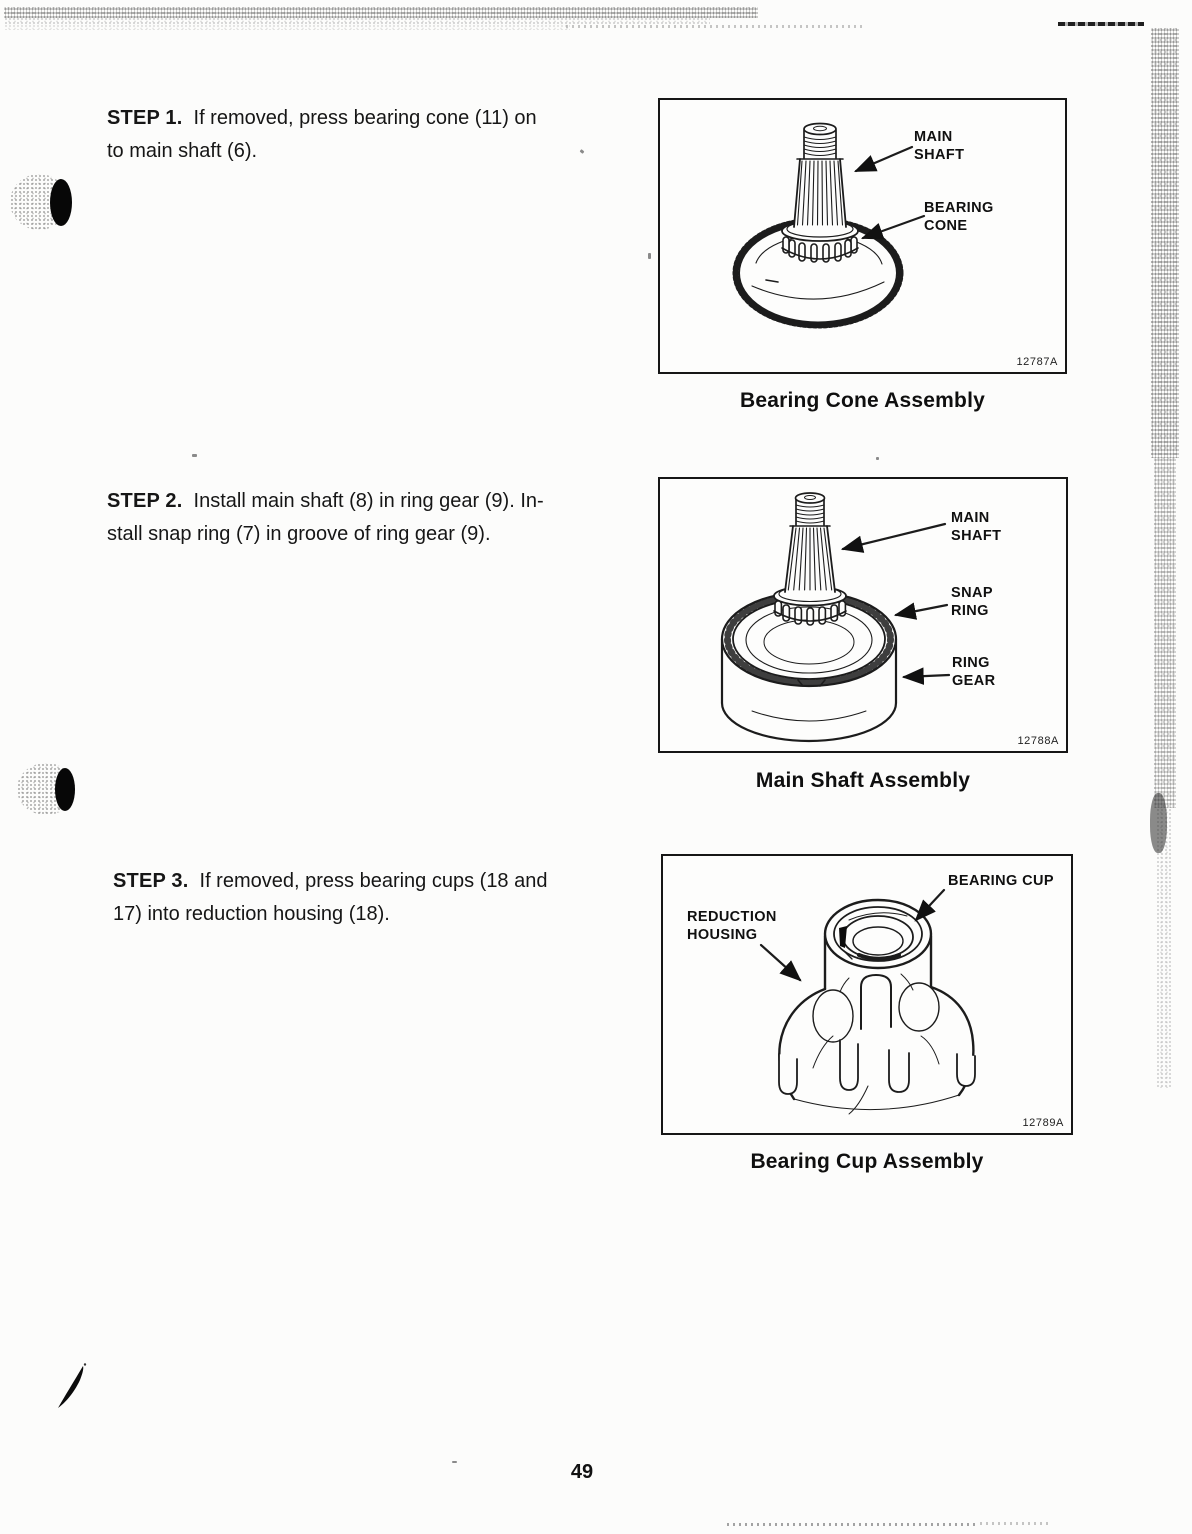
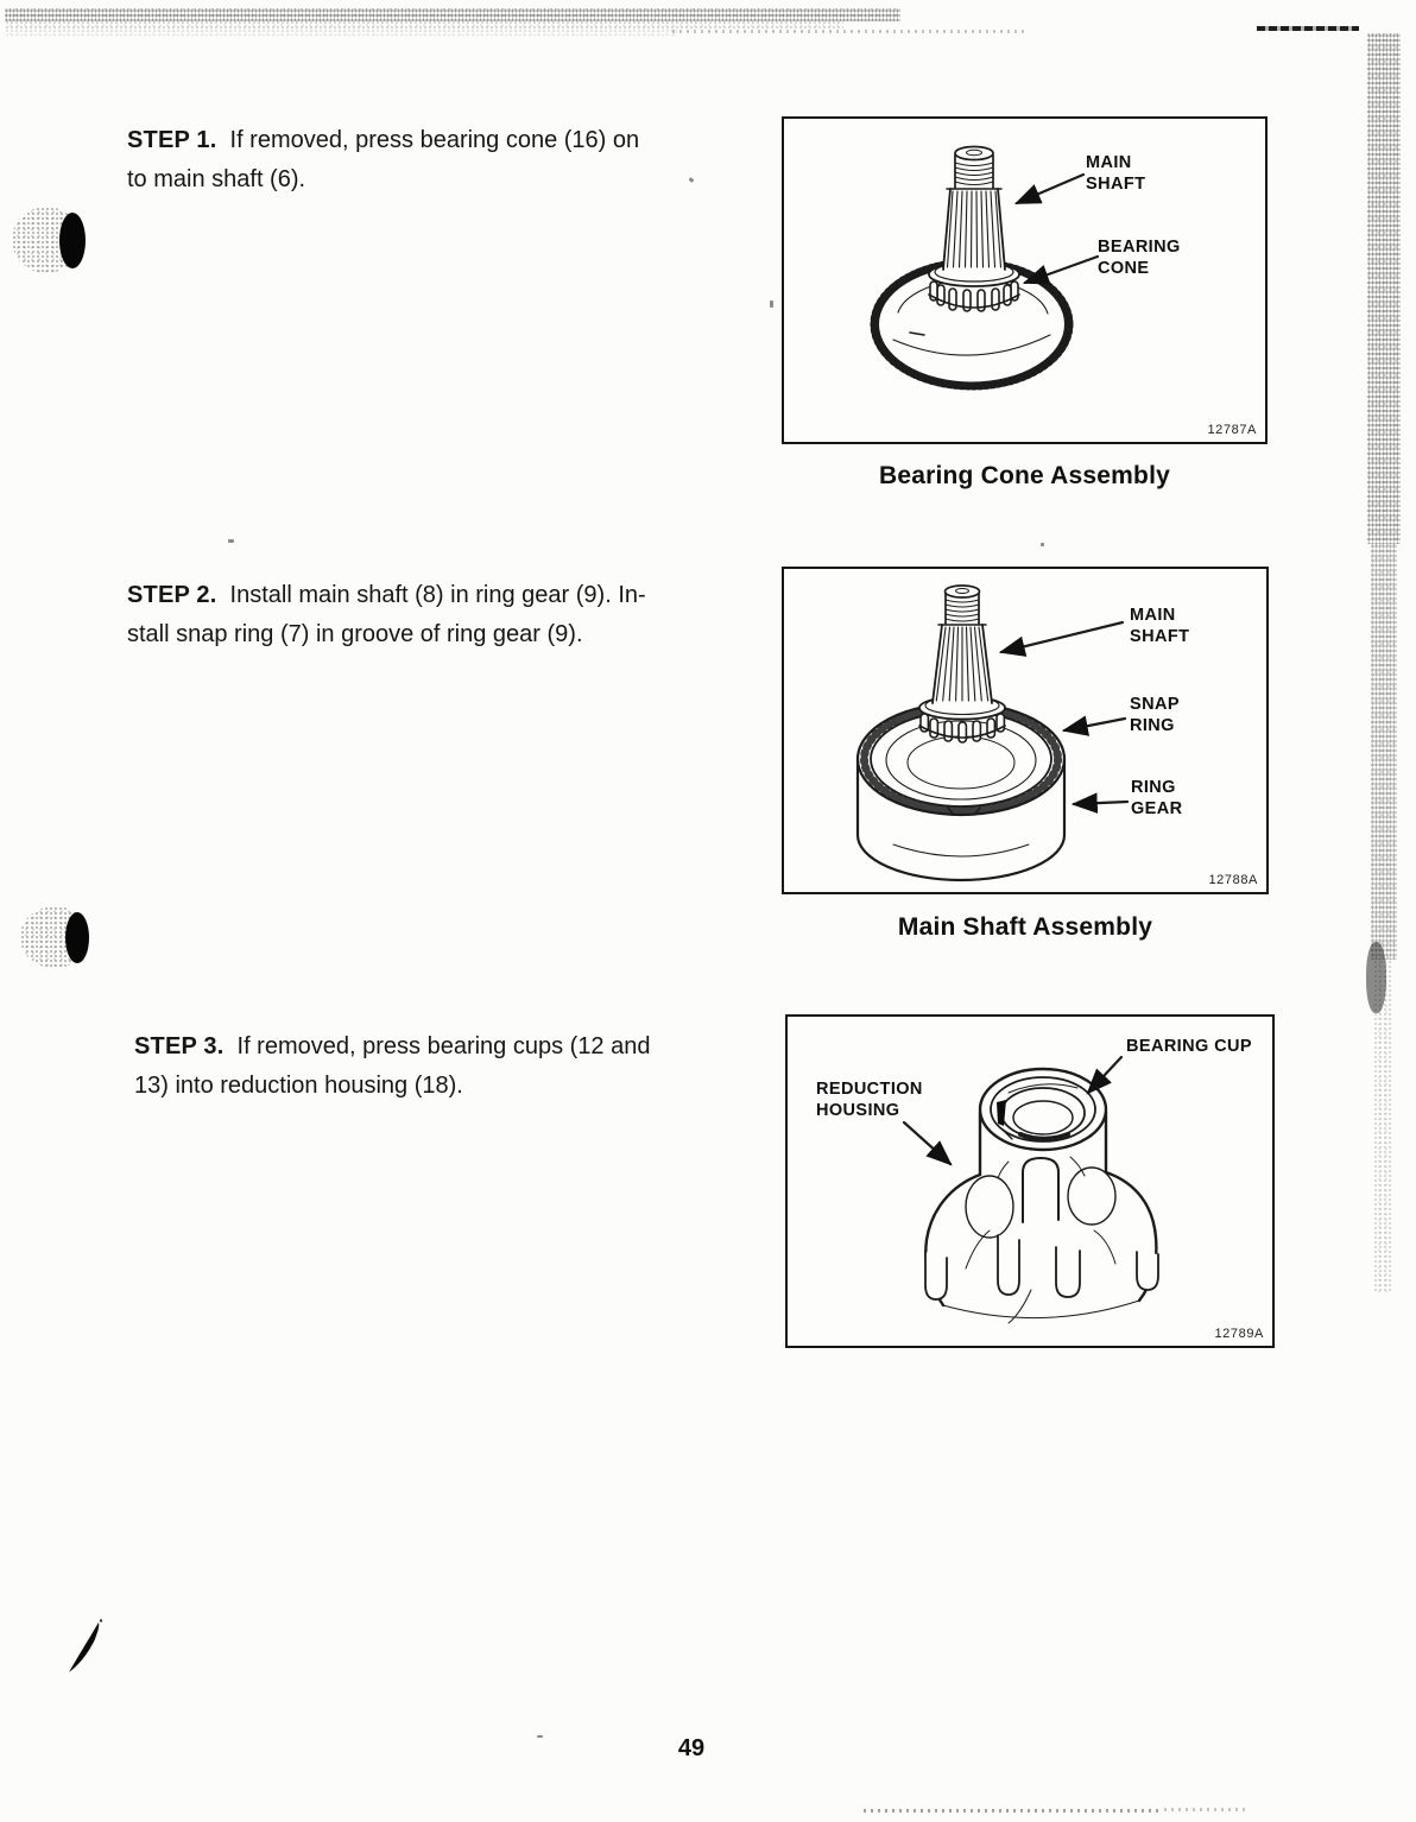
- STEP 1. If removed, press bearing cone (11) on
+ STEP 1. If removed, press bearing cone (16) on
  to main shaft (6).
  STEP 2. Install main shaft (8) in ring gear (9). In-
  stall snap ring (7) in groove of ring gear (9).
- STEP 3. If removed, press bearing cups (18 and
+ STEP 3. If removed, press bearing cups (12 and
- 17) into reduction housing (18).
+ 13) into reduction housing (18).
  MAIN
  SHAFT
  BEARING
  CONE
  12787A
  Bearing Cone Assembly
  MAIN
  SHAFT
  SNAP
  RING
  RING
  GEAR
  12788A
  Main Shaft Assembly
  BEARING CUP
  REDUCTION
  HOUSING
  12789A
- Bearing Cup Assembly
  49
